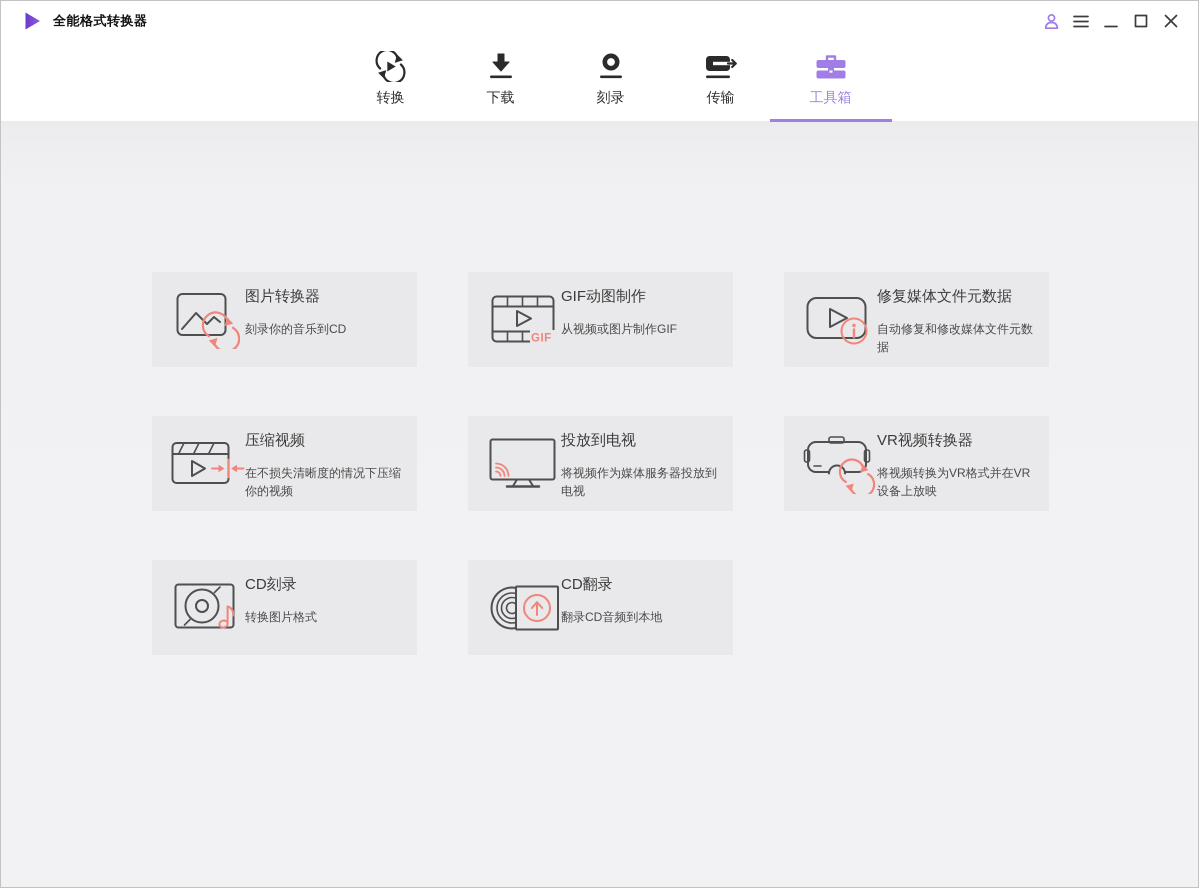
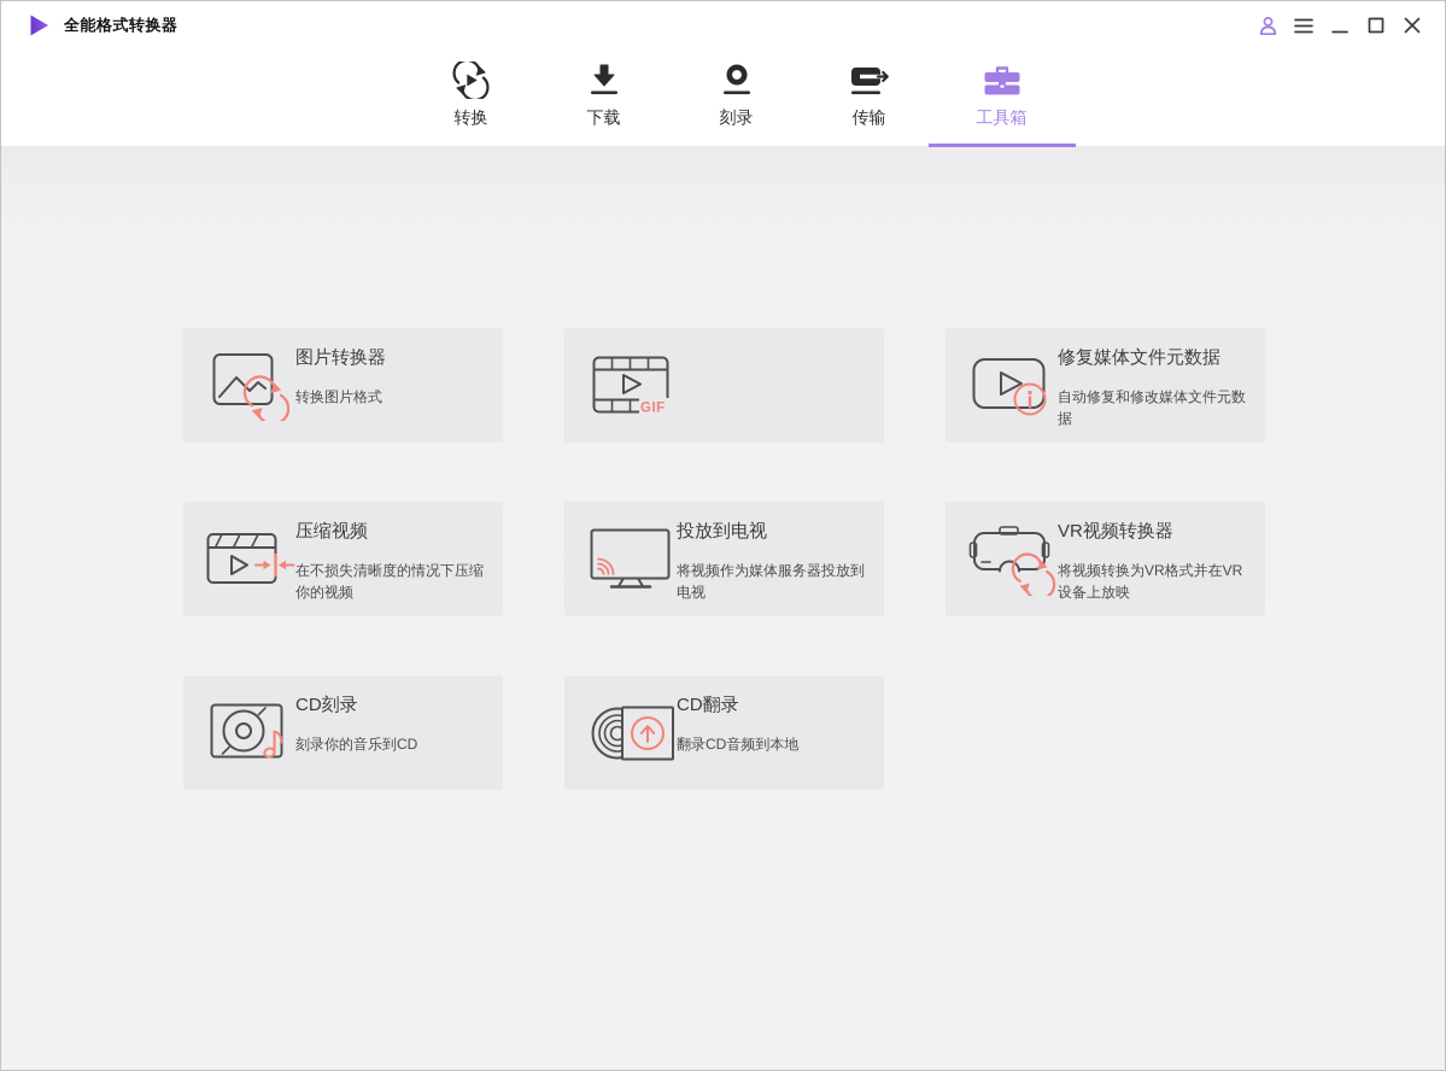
  全能格式转换器
  转换
  下载
  刻录
  传输
  工具箱
  图片转换器
- 刻录你的音乐到CD
+ 转换图片格式
  GIF
- GIF动图制作
- 从视频或图片制作GIF
  修复媒体文件元数据
  自动修复和修改媒体文件元数据
  压缩视频
  在不损失清晰度的情况下压缩你的视频
  投放到电视
  将视频作为媒体服务器投放到电视
  VR视频转换器
  将视频转换为VR格式并在VR设备上放映
  CD刻录
- 转换图片格式
+ 刻录你的音乐到CD
  CD翻录
  翻录CD音频到本地
